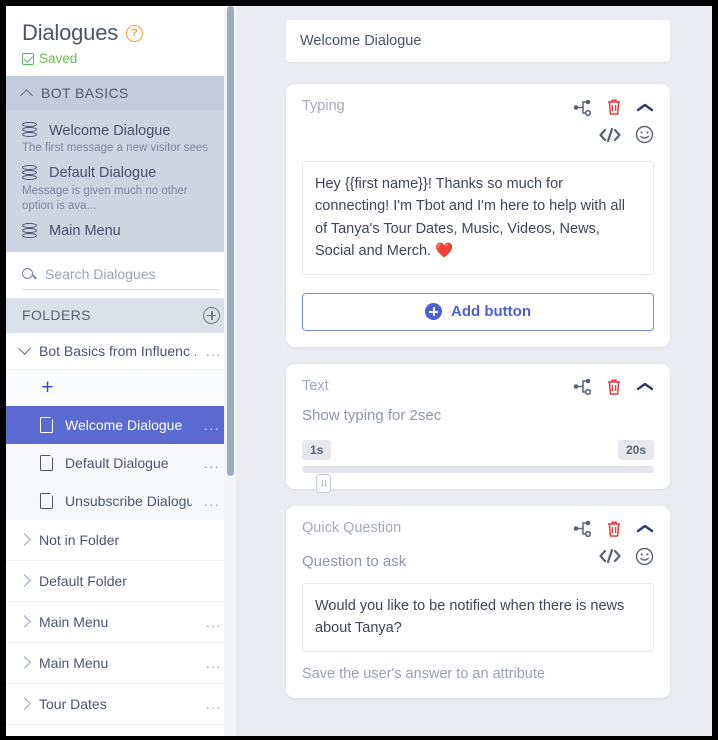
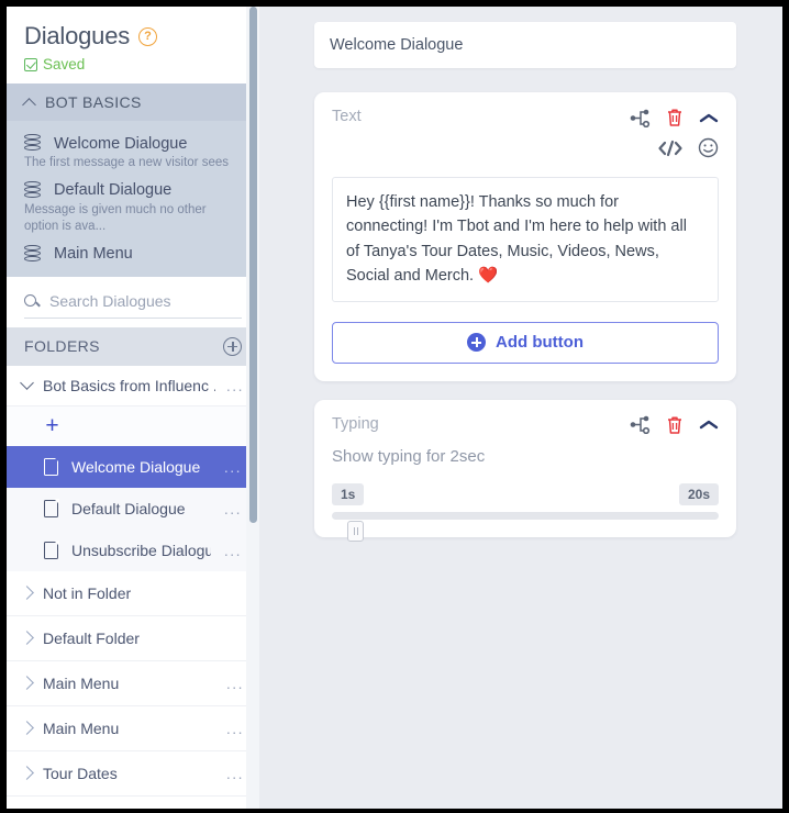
  Dialogues
  ?
  Saved
  BOT BASICS
  Welcome Dialogue
  The first message a new visitor sees
  Default Dialogue
  Message is given much no other option is ava...
  Main Menu
  Search Dialogues
  FOLDERS
  Bot Basics from Influenc .
  ...
  +
  Welcome Dialogue
  ...
  Default Dialogue
  ...
  Unsubscribe Dialogu
  ...
  Not in Folder
  Default Folder
  Main Menu
  ...
  Main Menu
  ...
  Tour Dates
  ...
  Welcome Dialogue
- Typing
+ Text
  Hey {{first name}}! Thanks so much for connecting! I'm Tbot and I'm here to help with all of Tanya's Tour Dates, Music, Videos, News, Social and Merch. ❤️
  Add button
- Text
+ Typing
  Show typing for 2sec
  1s
  20s
- Quick Question
- Question to ask
- Would you like to be notified when there is news about Tanya?
- Save the user's answer to an attribute
